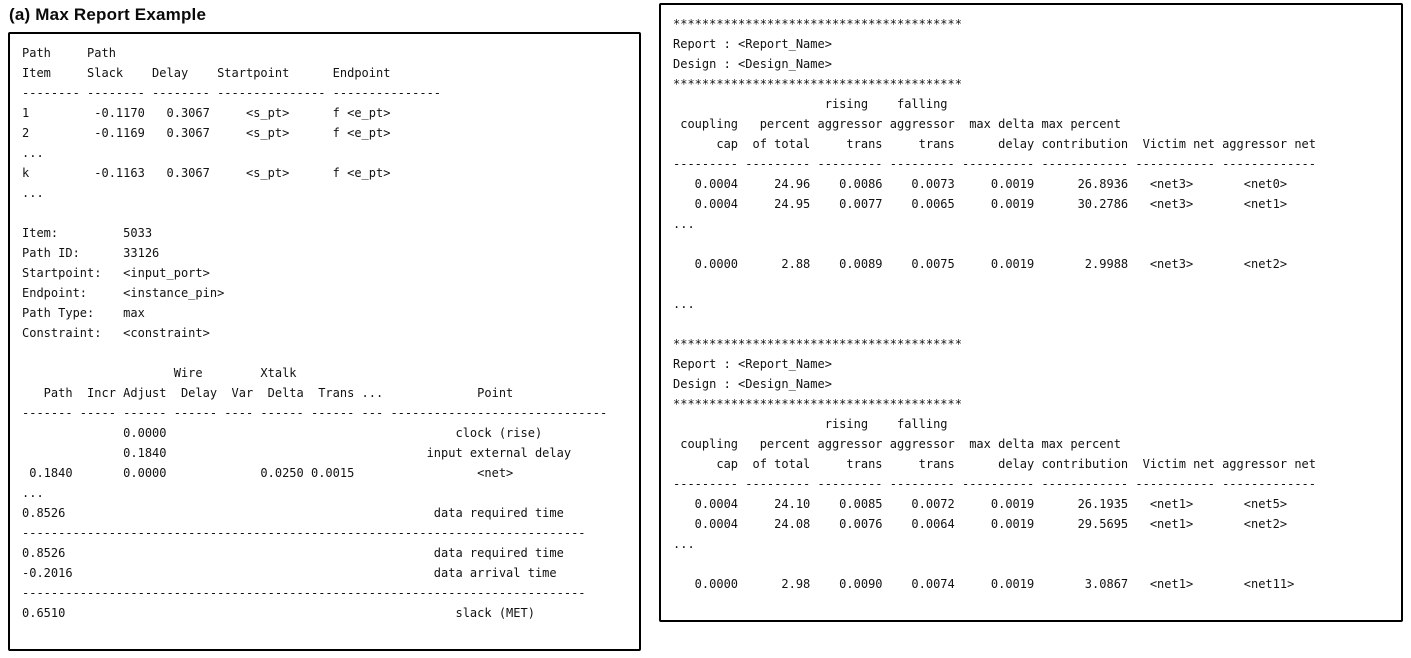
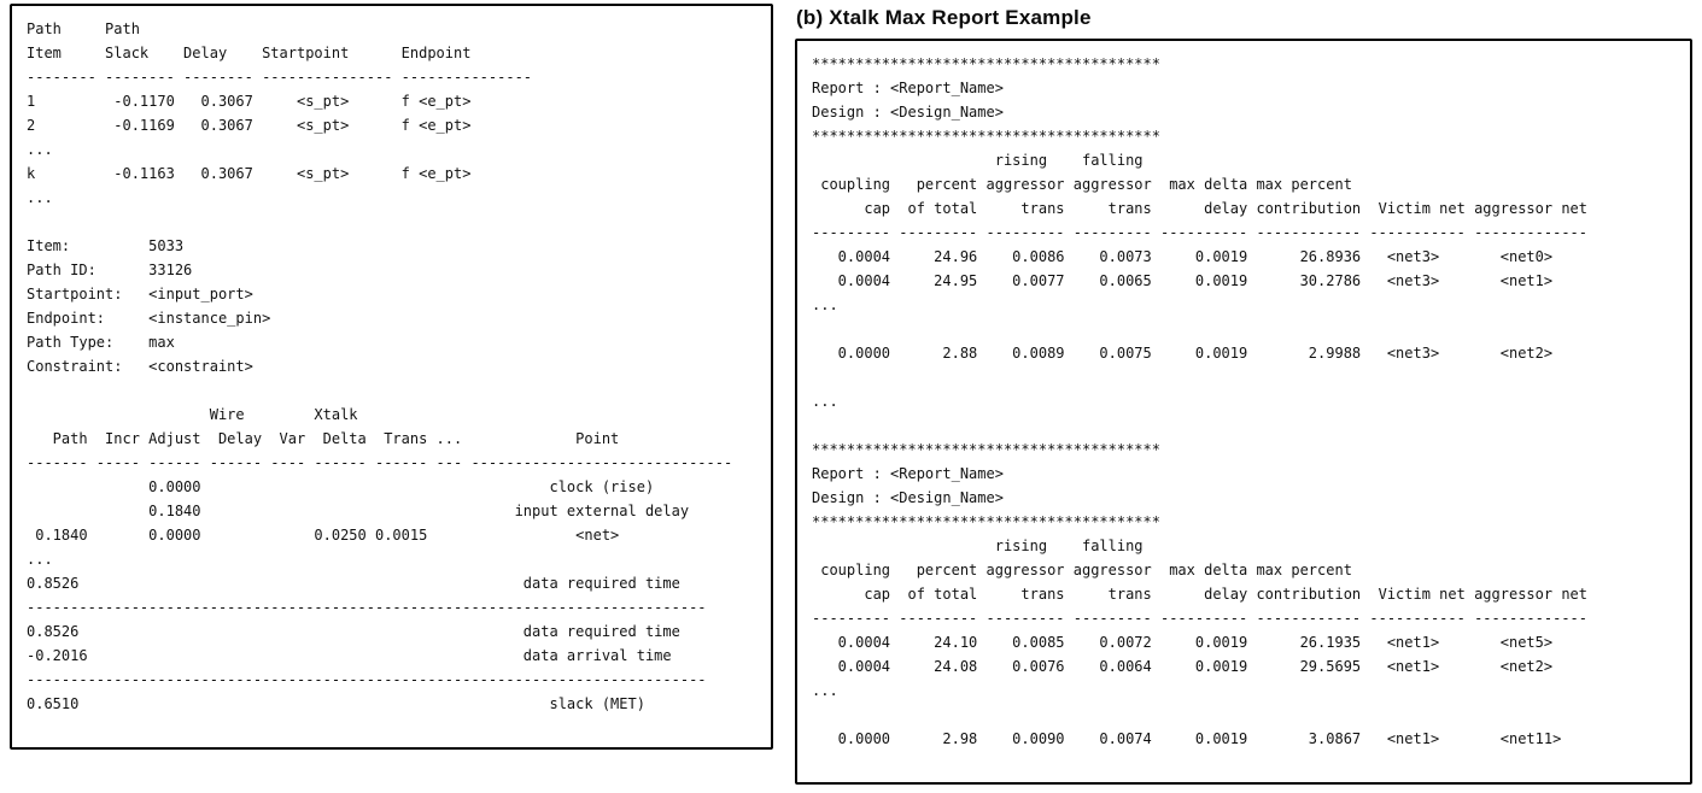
- (a) Max Report Example
  Path Path
  Item Slack Delay Startpoint Endpoint
  -------- -------- -------- --------------- ---------------
  1 -0.1170 0.3067 <s_pt> f <e_pt>
  2 -0.1169 0.3067 <s_pt> f <e_pt>
  ...
  k -0.1163 0.3067 <s_pt> f <e_pt>
  ...
  Item: 5033
  Path ID: 33126
  Startpoint: <input_port>
  Endpoint: <instance_pin>
  Path Type: max
  Constraint: <constraint>
  Wire Xtalk
  Path Incr Adjust Delay Var Delta Trans ... Point
  ------- ----- ------ ------ ---- ------ ------ --- ------------------------------
  0.0000 clock (rise)
  0.1840 input external delay
  0.1840 0.0000 0.0250 0.0015 <net>
  ...
  0.8526 data required time
  ------------------------------------------------------------------------------
  0.8526 data required time
  -0.2016 data arrival time
  ------------------------------------------------------------------------------
  0.6510 slack (MET)
+ (b) Xtalk Max Report Example
  ****************************************
  Report : <Report_Name>
  Design : <Design_Name>
  ****************************************
  rising falling
  coupling percent aggressor aggressor max delta max percent
  cap of total trans trans delay contribution Victim net aggressor net
  --------- --------- --------- --------- ---------- ------------ ----------- -------------
  0.0004 24.96 0.0086 0.0073 0.0019 26.8936 <net3> <net0>
  0.0004 24.95 0.0077 0.0065 0.0019 30.2786 <net3> <net1>
  ...
  0.0000 2.88 0.0089 0.0075 0.0019 2.9988 <net3> <net2>
  ...
  ****************************************
  Report : <Report_Name>
  Design : <Design_Name>
  ****************************************
  rising falling
  coupling percent aggressor aggressor max delta max percent
  cap of total trans trans delay contribution Victim net aggressor net
  --------- --------- --------- --------- ---------- ------------ ----------- -------------
  0.0004 24.10 0.0085 0.0072 0.0019 26.1935 <net1> <net5>
  0.0004 24.08 0.0076 0.0064 0.0019 29.5695 <net1> <net2>
  ...
  0.0000 2.98 0.0090 0.0074 0.0019 3.0867 <net1> <net11>
